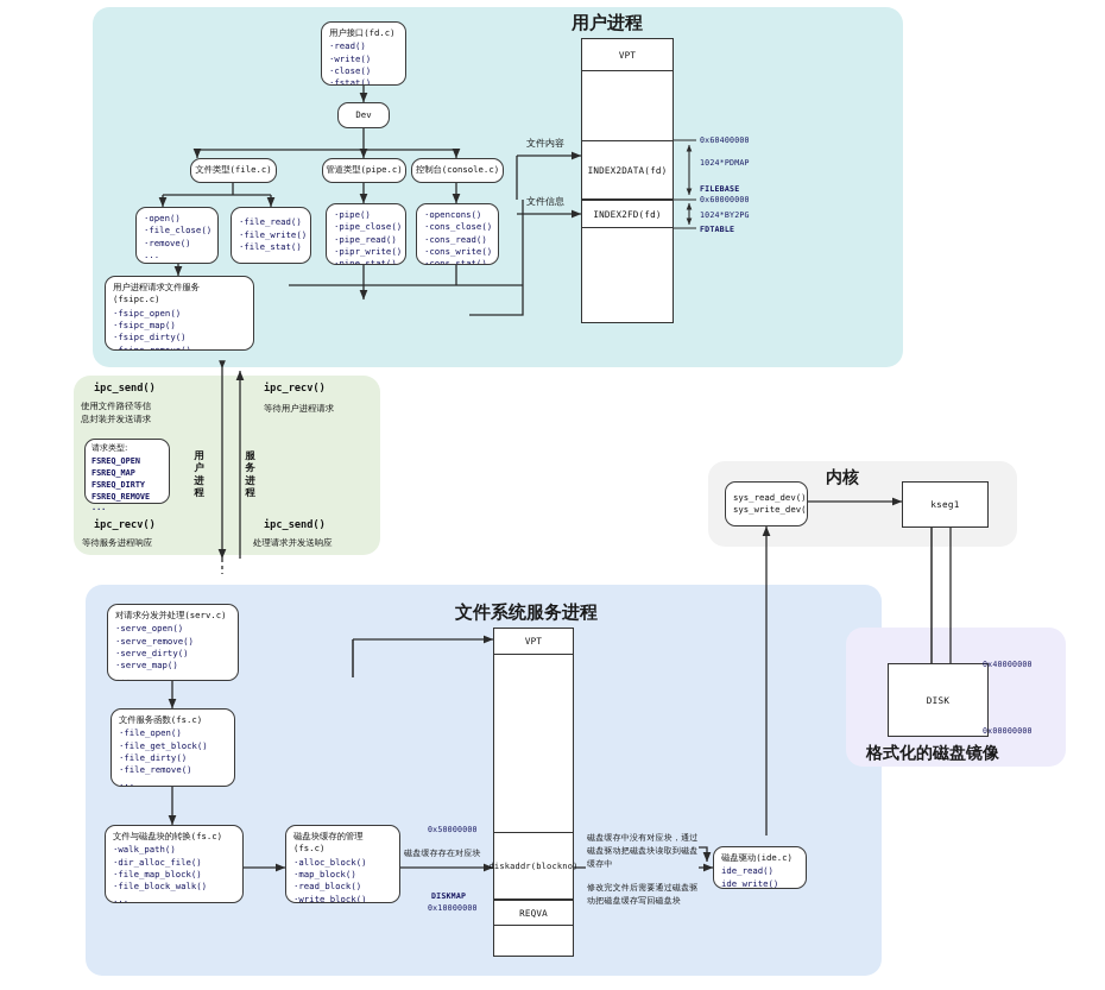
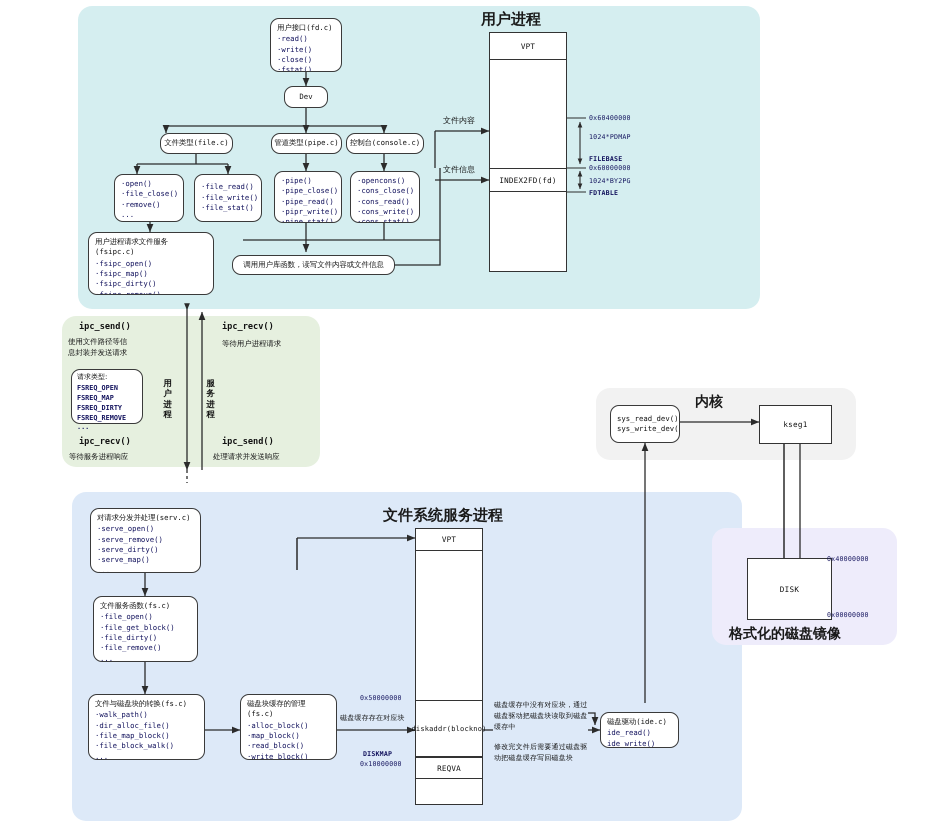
  用户进程
  文件系统服务进程
  内核
  格式化的磁盘镜像
  用户接口(fd.c)
  ·read()
  ·write()
  ·close()
  ·fstat()
  Dev
  文件类型(file.c)
  管道类型(pipe.c)
  控制台(console.c)
  ·open()
  ·file_close()
  ·remove()
  ...
  ·file_read()
  ·file_write(
  ·file_stat()
  ·pipe()
  ·pipe_close(
  ·pipe_read()
  ·pipr_write(
  ·pipe_stat()
  ·opencons()
  ·cons_close()
  ·cons_read()
  ·cons_write()
  ·cons_stat()
  用户进程请求文件服务(fsipc.c)
  ·fsipc_open()
  ·fsipc_map()
  ·fsipc_dirty()
+ 调用用户库函数，读写文件内容或文件信息
  VPT
- INDEX2DATA(fd)
  INDEX2FD(fd)
  文件内容
  文件信息
  0x60400000
  1024*PDMAP
  FILEBASE
  0x60000000
  1024*BY2PG
  FDTABLE
  ipc_send()
  使用文件路径等信
  息封装并发送请求
  ipc_recv()
  等待用户进程请求
  ipc_recv()
  等待服务进程响应
  ipc_send()
  处理请求并发送响应
  用户进程
  服务进程
  请求类型:
  FSREQ_OPEN
  FSREQ_MAP
  FSREQ_DIRTY
  FSREQ_REMOVE
  ...
  对请求分发并处理(serv.c)
  ·serve_open()
  ·serve_remove()
  ·serve_dirty()
  ·serve_map()
  ...
  文件服务函数(fs.c)
  ·file_open()
  ·file_get_block()
  ·file_dirty()
  ·file_remove()
  ...
  文件与磁盘块的转换(fs.c)
  ·walk_path()
  ·dir_alloc_file()
  ·file_map_block()
  ·file_block_walk()
  ...
  磁盘块缓存的管理(fs.c)
  ·alloc_block()
  ·map_block()
  ·read_block()
  ·write_block()
  磁盘缓存存在对应块
  VPT
  diskaddr(blockno)
  REQVA
  0x50000000
  DISKMAP
  0x10000000
  磁盘缓存中没有对应块，通过磁盘驱动把磁盘块读取到磁盘缓存中
  修改完文件后需要通过磁盘驱动把磁盘缓存写回磁盘块
  磁盘驱动(ide.c)
  ide_read()
  ide_write()
  sys_read_dev()
  sys_write_dev(
  kseg1
  DISK
  0x40000000
  0x00000000
